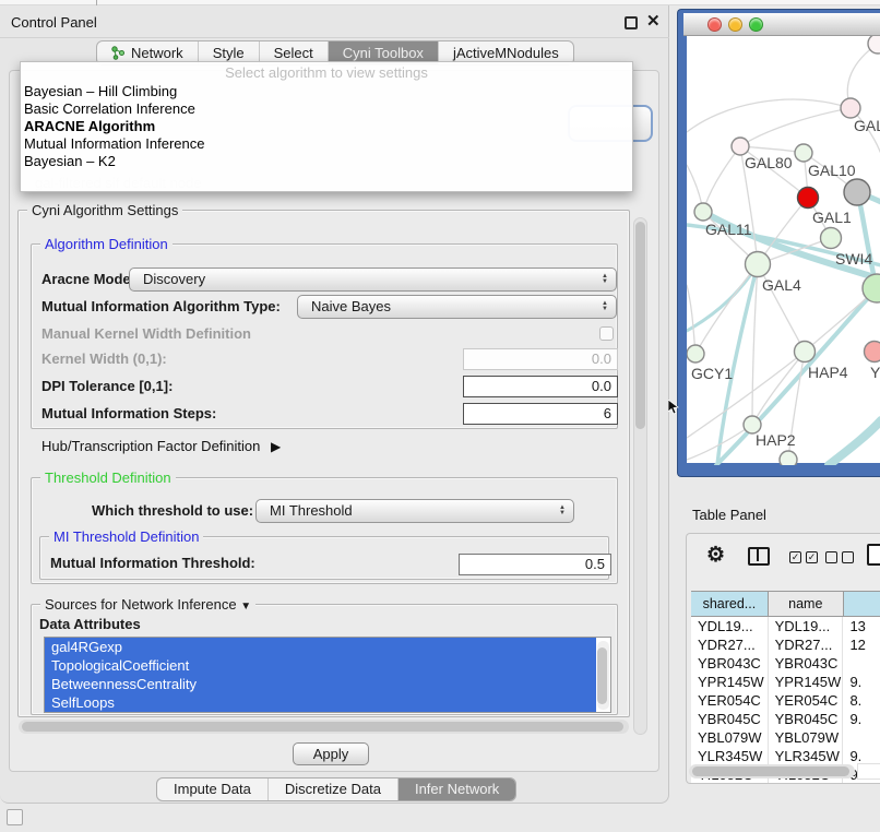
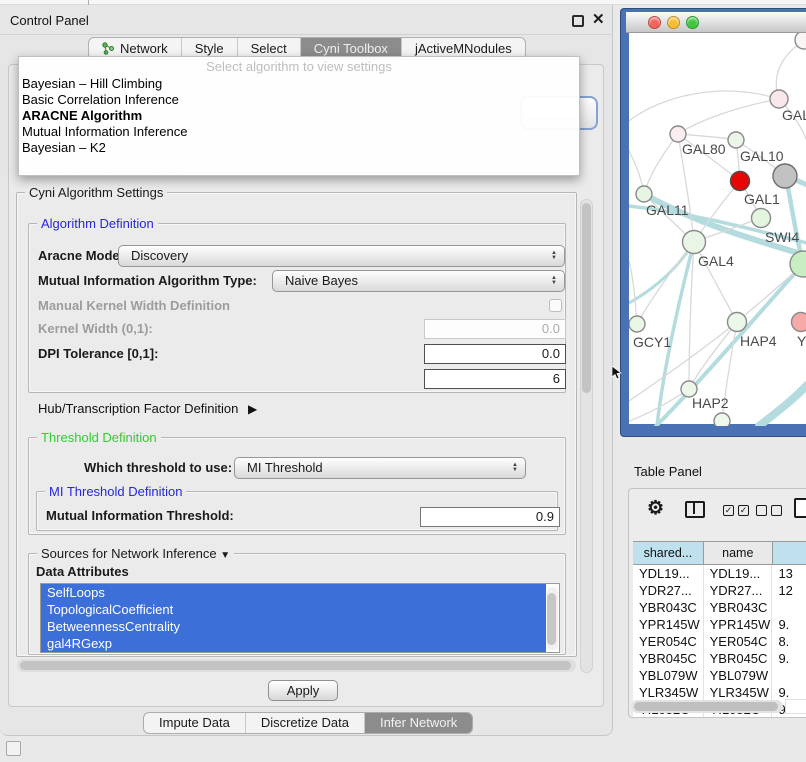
  Control Panel
  ✕
  Network
  Style
  Select
  Cyni Toolbox
  jActiveMNodules
  Select algorithm to view settings
  Bayesian – Hill Climbing
  Basic Correlation Inference
  ARACNE Algorithm
  Mutual Information Inference
  Bayesian – K2
  Cyni Algorithm Settings
  Algorithm Definition
  Aracne Mode
  Discovery
  Mutual Information Algorithm Type:
  Naive Bayes
  Manual Kernel Width Definition
  Kernel Width (0,1):
  0.0
  DPI Tolerance [0,1]:
  0.0
- Mutual Information Steps:
  6
  Hub/Transcription Factor Definition ▶
  Threshold Definition
  Which threshold to use:
  MI Threshold
  MI Threshold Definition
  Mutual Information Threshold:
- 0.5
+ 0.9
  Sources for Network Inference ▼
  Data Attributes
- gal4RGexp
+ SelfLoops
  TopologicalCoefficient
  BetweennessCentrality
- SelfLoops
+ gal4RGexp
  Apply
  Impute Data
  Discretize Data
  Infer Network
  GAL80
  GAL10
  GAL1
  GAL11
  SWI4
  GAL4
  GCY1
  HAP4
  Y
  HAP2
  Table Panel
  ⚙
  ✓
  ✓
  shared...
  name
  YDL19...
  YDL19...
  13
  YDR27...
  YDR27...
  12
  YBR043C
  YBR043C
  YPR145W
  YPR145W
  9.
  YER054C
  YER054C
  8.
  YBR045C
  YBR045C
  9.
  YBL079W
  YBL079W
  YLR345W
  YLR345W
  9.
